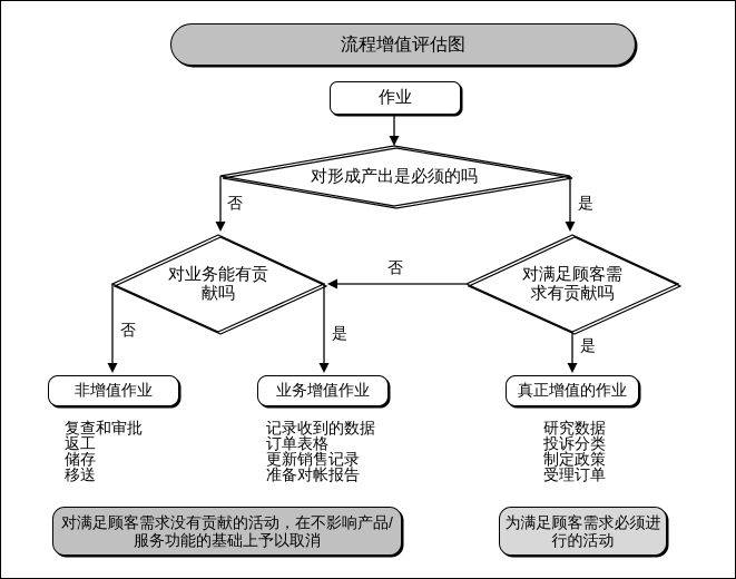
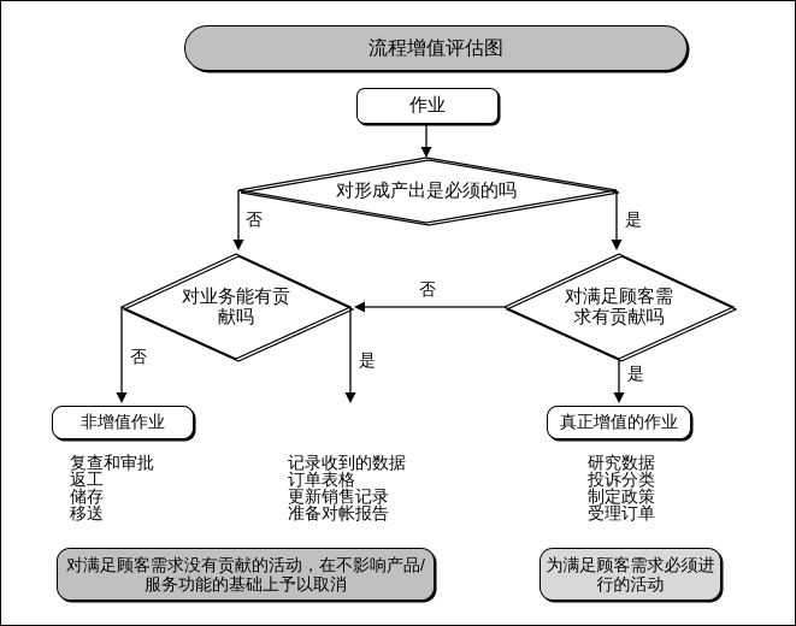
  流程增值评估图
  作业
  对形成产出是必须的吗
  对业务能有贡献吗
  对满足顾客需求有贡献吗
  否
  是
  否
  否
  是
  是
  非增值作业
- 业务增值作业
  真正增值的作业
  复查和审批
  返工
  储存
  移送
  记录收到的数据
  订单表格
  更新销售记录
  准备对帐报告
  研究数据
  投诉分类
  制定政策
  受理订单
  对满足顾客需求没有贡献的活动，在不影响产品/服务功能的基础上予以取消
  为满足顾客需求必须进行的活动
